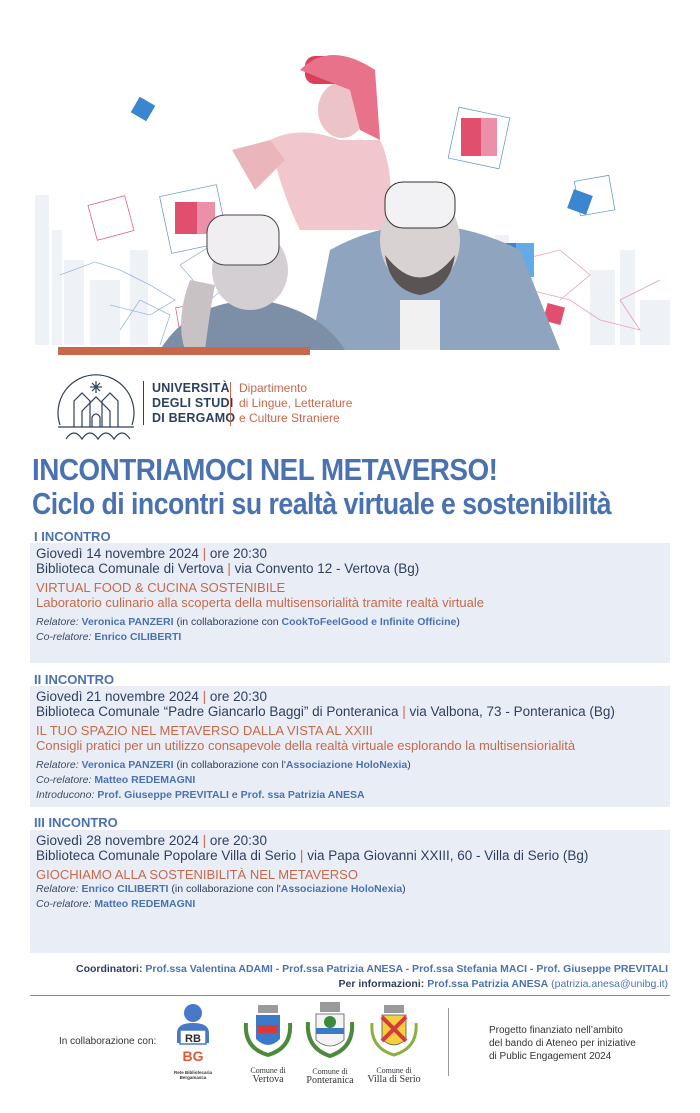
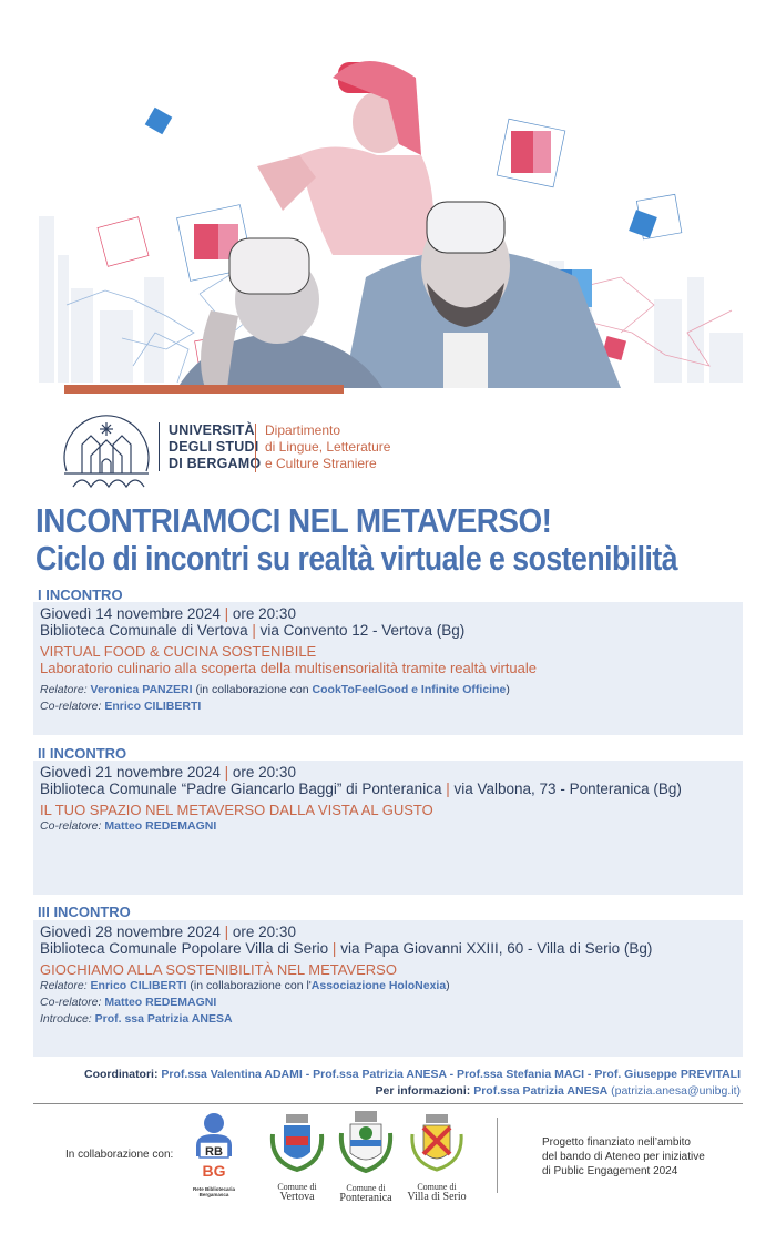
  UNIVERSITÀ
  DEGLI STUDI
  DI BERGAM
  Dipartimento
  di Lingue, Letterature
  e Culture Straniere
  INCONTRIAMOCI NEL METAVERSO!
  Ciclo di incontri su realtà virtuale e sostenibilità
  I INCONTRO
  Giovedì 14 novembre 2024 | ore 20:30
  Biblioteca Comunale di Vertova | via Convento 12 - Vertova (Bg)
  VIRTUAL FOOD & CUCINA SOSTENIBILE
  Laboratorio culinario alla scoperta della multisensorialità tramite realtà virtuale
  Relatore: Veronica PANZERI (in collaborazione con CookToFeelGood e Infinite Officine)
  Co-relatore: Enrico CILIBERTI
  II INCONTRO
  Giovedì 21 novembre 2024 | ore 20:30
  Biblioteca Comunale “Padre Giancarlo Baggi” di Ponteranica | via Valbona, 73 - Ponteranica (Bg)
- IL TUO SPAZIO NEL METAVERSO DALLA VISTA AL XXIII
+ IL TUO SPAZIO NEL METAVERSO DALLA VISTA AL GUSTO
- Consigli pratici per un utilizzo consapevole della realtà virtuale esplorando la multisensiorialità
- Relatore: Veronica PANZERI (in collaborazione con l'Associazione HoloNexia)
  Co-relatore: Matteo REDEMAGNI
- Introducono: Prof. Giuseppe PREVITALI e Prof. ssa Patrizia ANESA
  III INCONTRO
  Giovedì 28 novembre 2024 | ore 20:30
  Biblioteca Comunale Popolare Villa di Serio | via Papa Giovanni XXIII, 60 - Villa di Serio (Bg)
  GIOCHIAMO ALLA SOSTENIBILITÀ NEL METAVERSO
  Relatore: Enrico CILIBERTI (in collaborazione con l'Associazione HoloNexia)
  Co-relatore: Matteo REDEMAGNI
+ Introduce: Prof. ssa Patrizia ANESA
  Coordinatori: Prof.ssa Valentina ADAMI - Prof.ssa Patrizia ANESA - Prof.ssa Stefania MACI - Prof. Giuseppe PREVITALI
  Per informazioni: Prof.ssa Patrizia ANESA (patrizia.anesa@unibg.it)
  In collaborazione con:
  RB
  BG
  Comune di
  Vertova
  Comune di
  Ponteranica
  Comune di
  Villa di Serio
  Progetto finanziato nell’ambito
  del bando di Ateneo per iniziative
  di Public Engagement 2024
